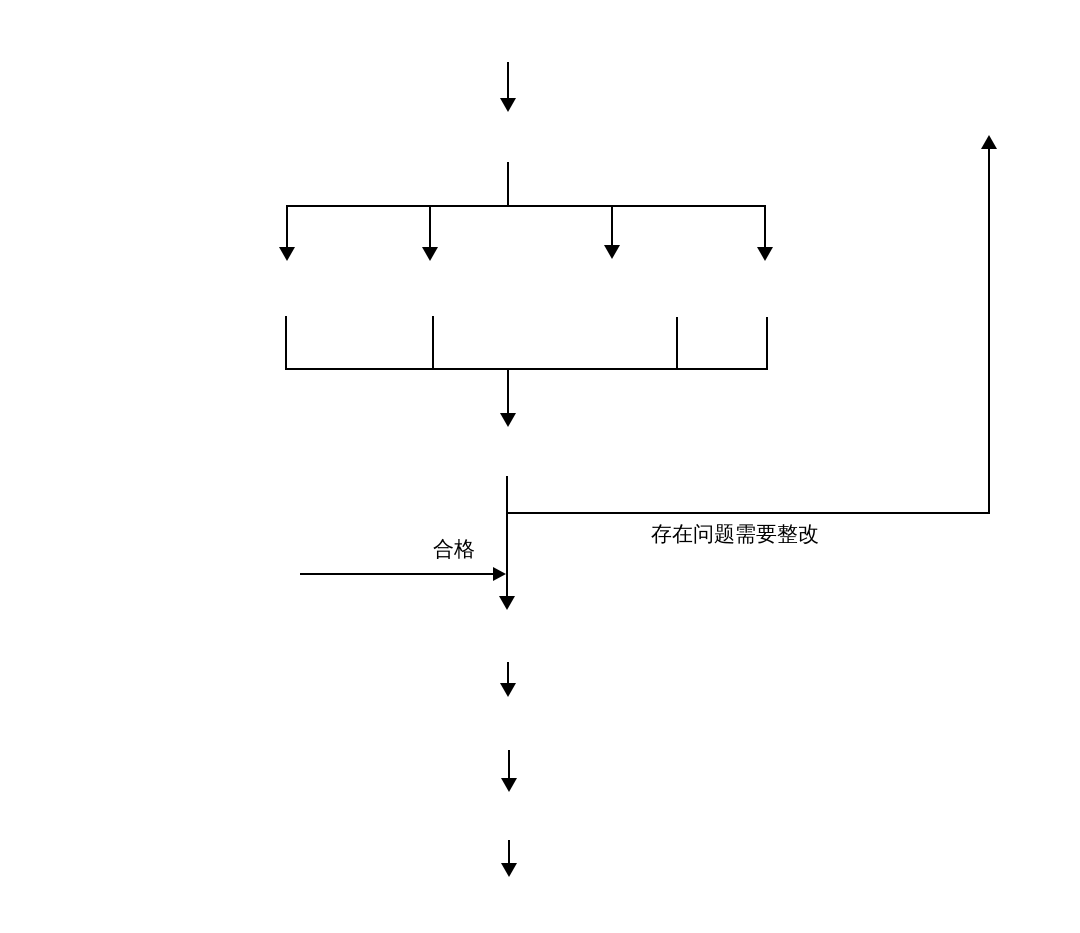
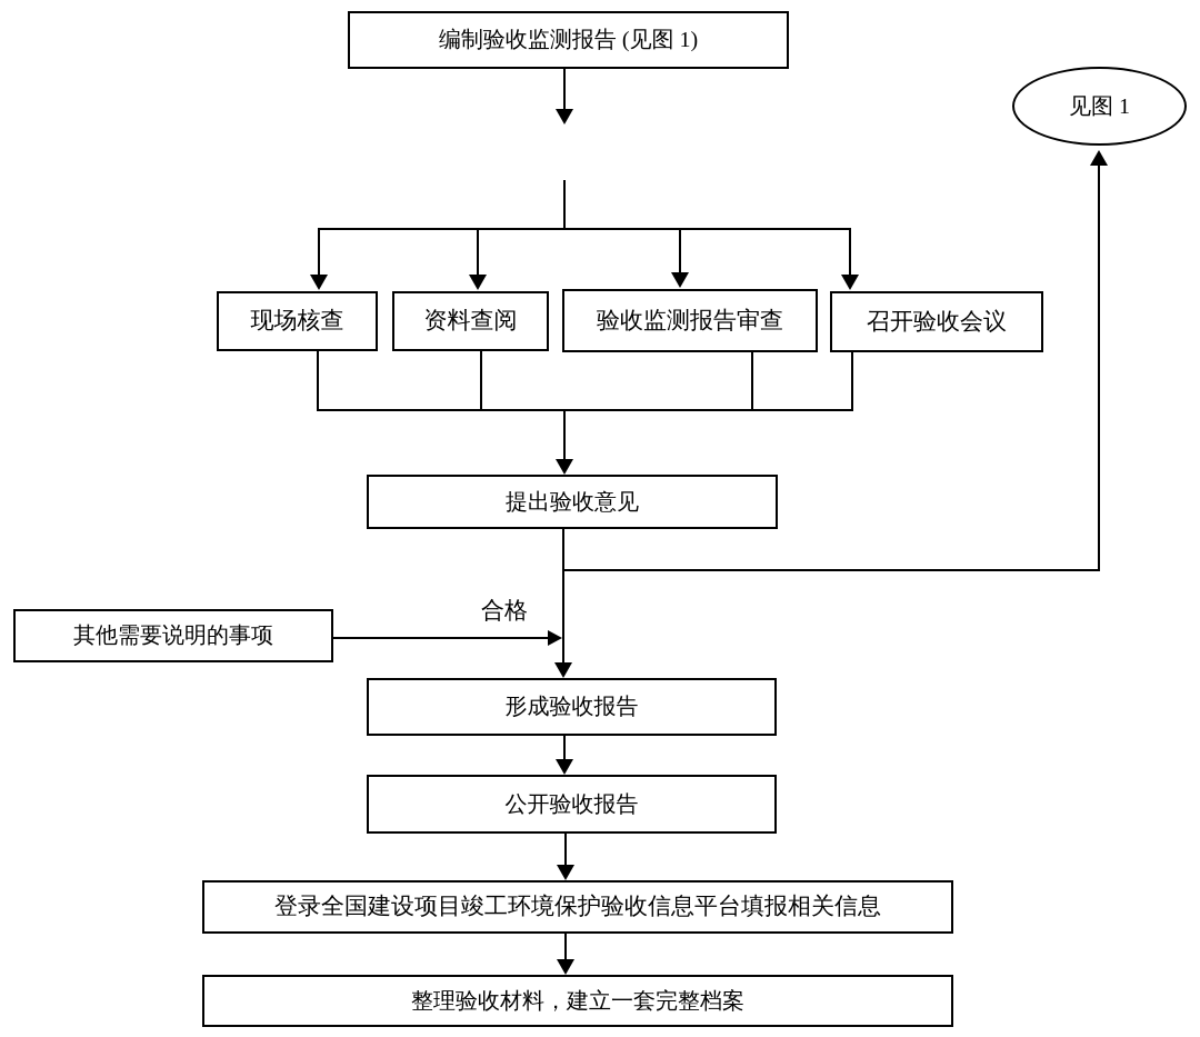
+ 编制验收监测报告 (见图 1)
+ 现场核查
+ 资料查阅
+ 验收监测报告审查
+ 召开验收会议
+ 提出验收意见
+ 其他需要说明的事项
+ 形成验收报告
+ 公开验收报告
+ 登录全国建设项目竣工环境保护验收信息平台填报相关信息
+ 整理验收材料，建立一套完整档案
+ 见图 1
  合格
- 存在问题需要整改
